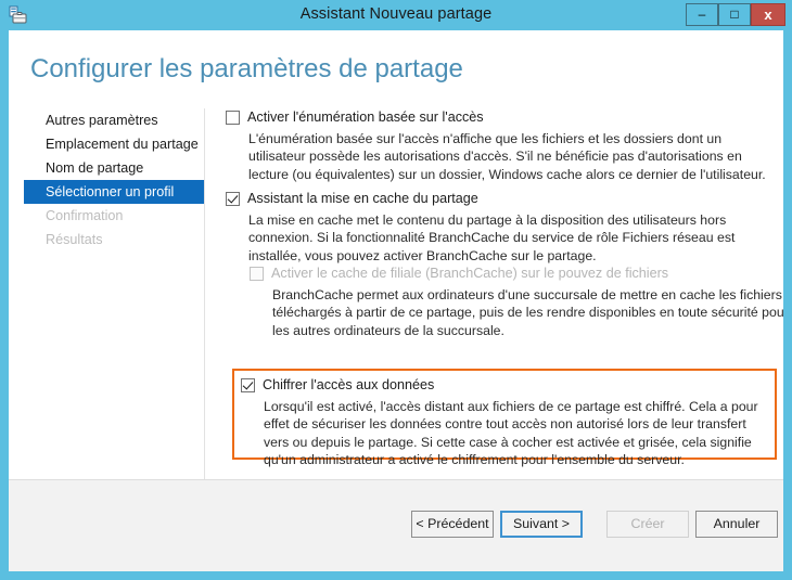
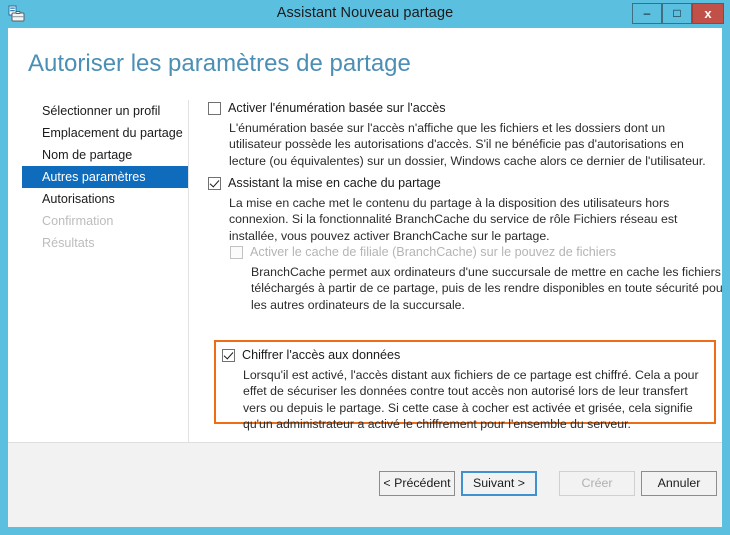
  Assistant Nouveau partage
  –
  □
  x
- Configurer les paramètres de partage
+ Autoriser les paramètres de partage
- Autres paramètres
+ Sélectionner un profil
  Emplacement du partage
  Nom de partage
- Sélectionner un profil
+ Autres paramètres
+ Autorisations
  Confirmation
  Résultats
  Activer l'énumération basée sur l'accès
  L'énumération basée sur l'accès n'affiche que les fichiers et les dossiers dont un utilisateur possède les autorisations d'accès. S'il ne bénéficie pas d'autorisations en lecture (ou équivalentes) sur un dossier, Windows cache alors ce dernier de l'utilisateur.
  Assistant la mise en cache du partage
  La mise en cache met le contenu du partage à la disposition des utilisateurs hors connexion. Si la fonctionnalité BranchCache du service de rôle Fichiers réseau est installée, vous pouvez activer BranchCache sur le partage.
  Activer le cache de filiale (BranchCache) sur le pouvez de fichiers
  BranchCache permet aux ordinateurs d'une succursale de mettre en cache les fichiers téléchargés à partir de ce partage, puis de les rendre disponibles en toute sécurité pou les autres ordinateurs de la succursale.
  Chiffrer l'accès aux données
  Lorsqu'il est activé, l'accès distant aux fichiers de ce partage est chiffré. Cela a pour effet de sécuriser les données contre tout accès non autorisé lors de leur transfert vers ou depuis le partage. Si cette case à cocher est activée et grisée, cela signifie qu'un administrateur a activé le chiffrement pour l'ensemble du serveur.
  < Précédent
  Suivant >
  Créer
  Annuler
